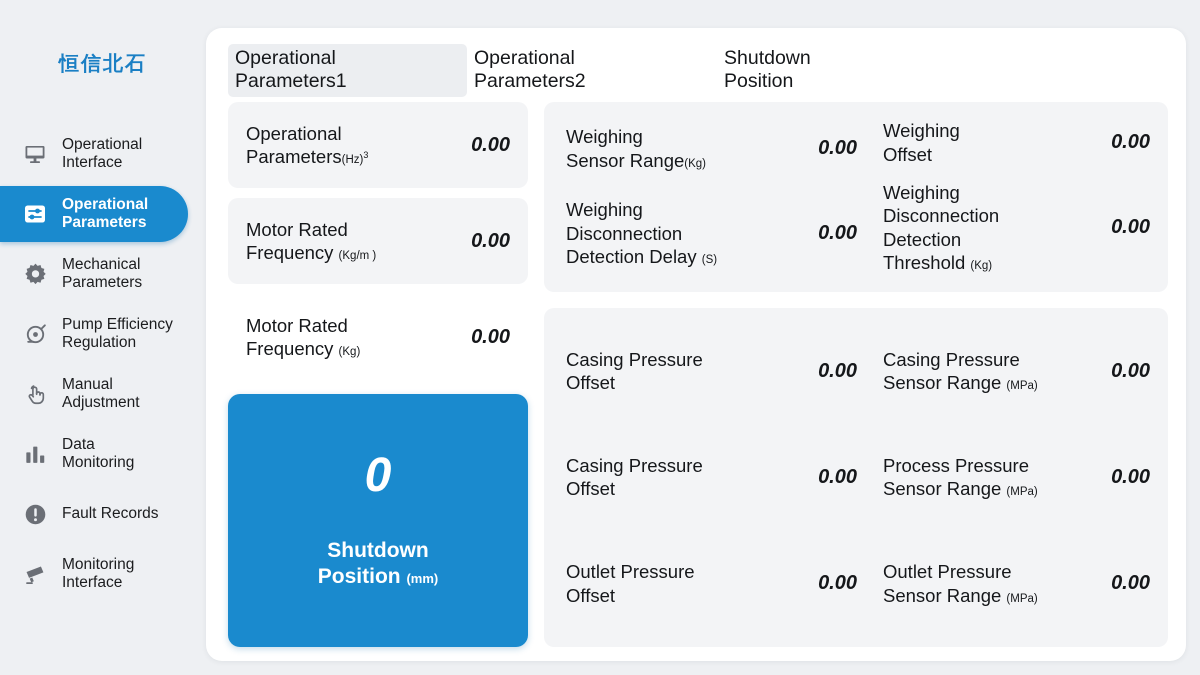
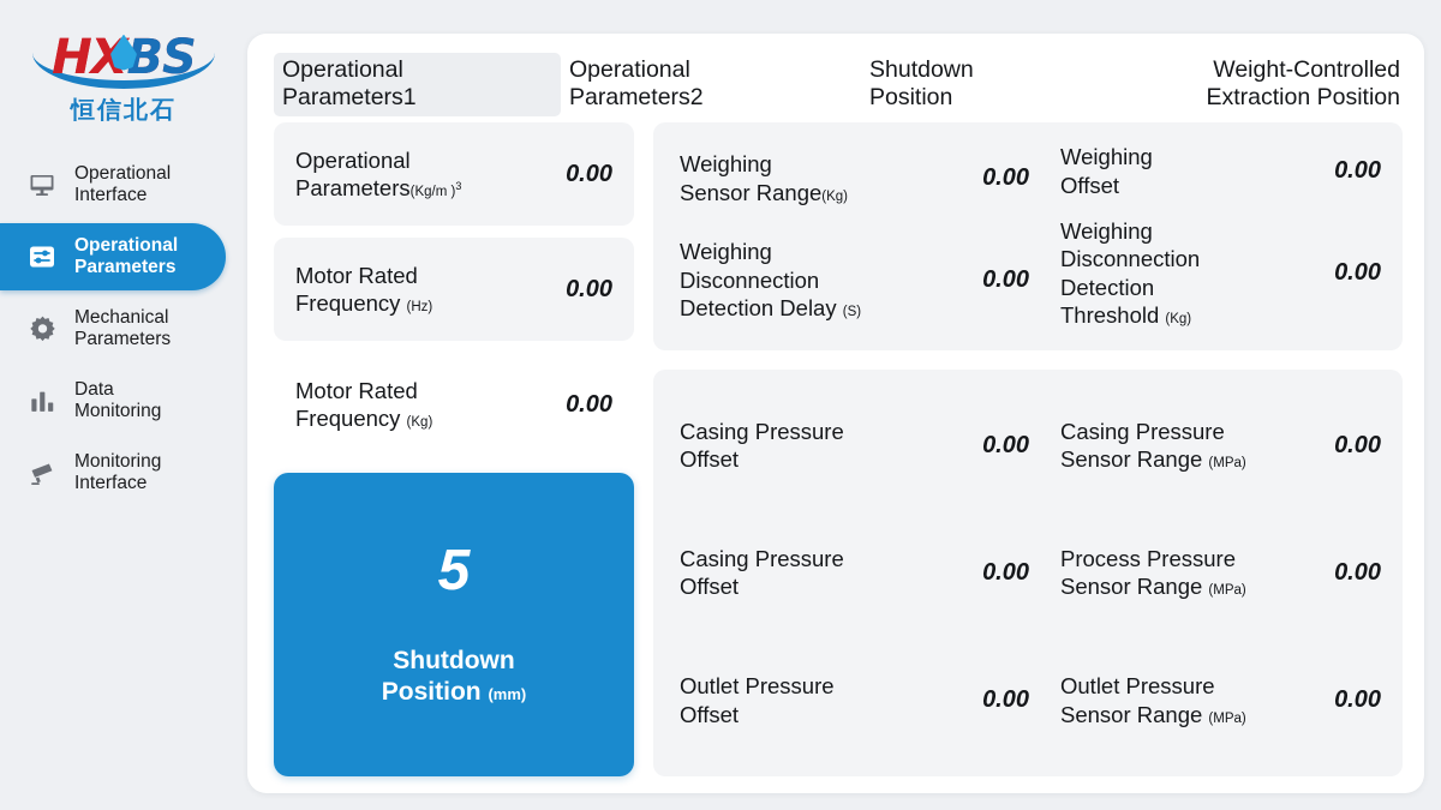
+ HXBS
  恒信北石
  Operational
  Interface
  Operational
  Parameters
  Mechanical
  Parameters
- Pump Efficiency
- Regulation
- Manual
- Adjustment
  Data
  Monitoring
- Fault Records
  Monitoring
  Interface
  Operational
  Parameters1
  Operational
  Parameters2
  Shutdown
  Position
+ Weight-Controlled
+ Extraction Position
  Operational
- Parameters(Hz)3
+ Parameters(Kg/m )3
  0.00
  Motor Rated
- Frequency (Kg/m )
+ Frequency (Hz)
  0.00
  Motor Rated
  Frequency (Kg)
  0.00
- 0
+ 5
  Shutdown
  Position (mm)
  Weighing
  Sensor Range(Kg)
  0.00
  Weighing
  Disconnection
  Detection Delay (S)
  0.00
  Weighing
  Offset
  0.00
  Weighing
  Disconnection
  Detection
  Threshold (Kg)
  0.00
  Casing Pressure
  Offset
  0.00
  Casing Pressure
  Offset
  0.00
  Outlet Pressure
  Offset
  0.00
  Casing Pressure
  Sensor Range (MPa)
  0.00
  Process Pressure
  Sensor Range (MPa)
  0.00
  Outlet Pressure
  Sensor Range (MPa)
  0.00
